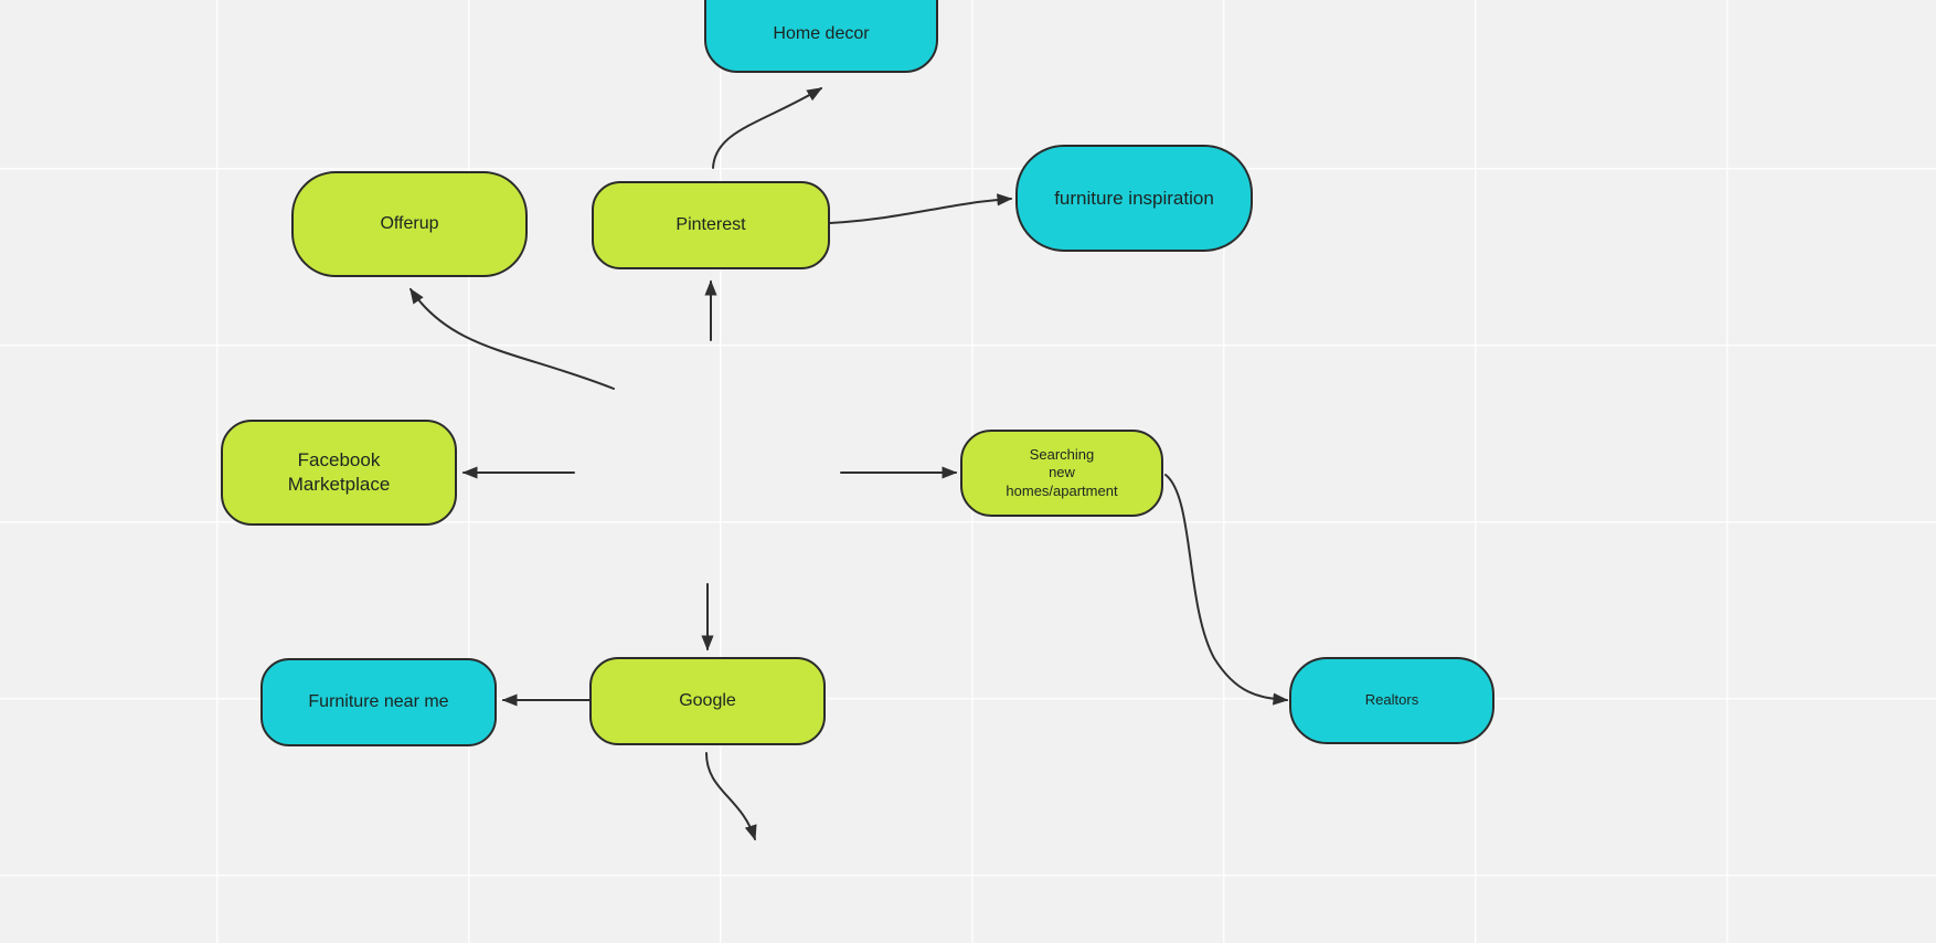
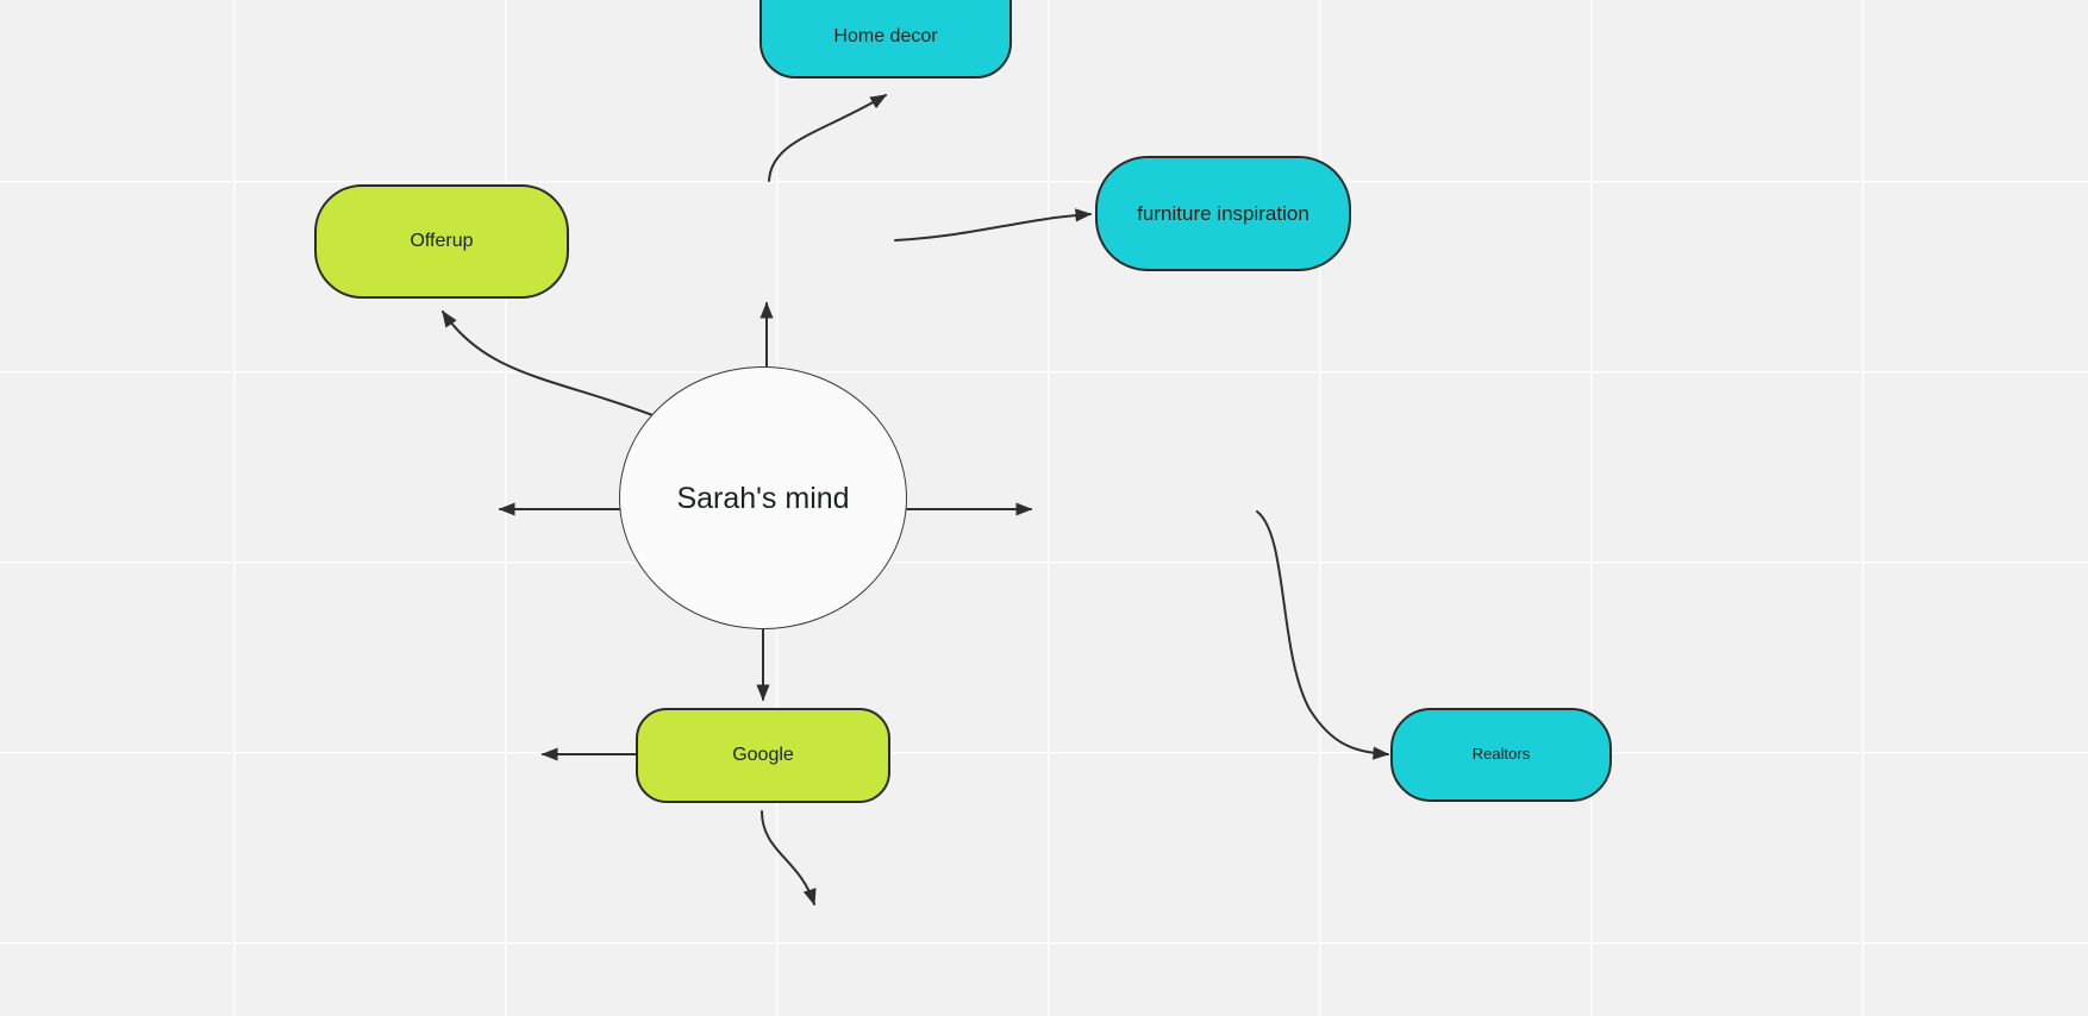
  Home decor
  Offerup
- Pinterest
  furniture inspiration
- Facebook
- Marketplace
- Searching
- new
- homes/apartment
  Realtors
- Furniture near me
  Google
+ Sarah's mind
